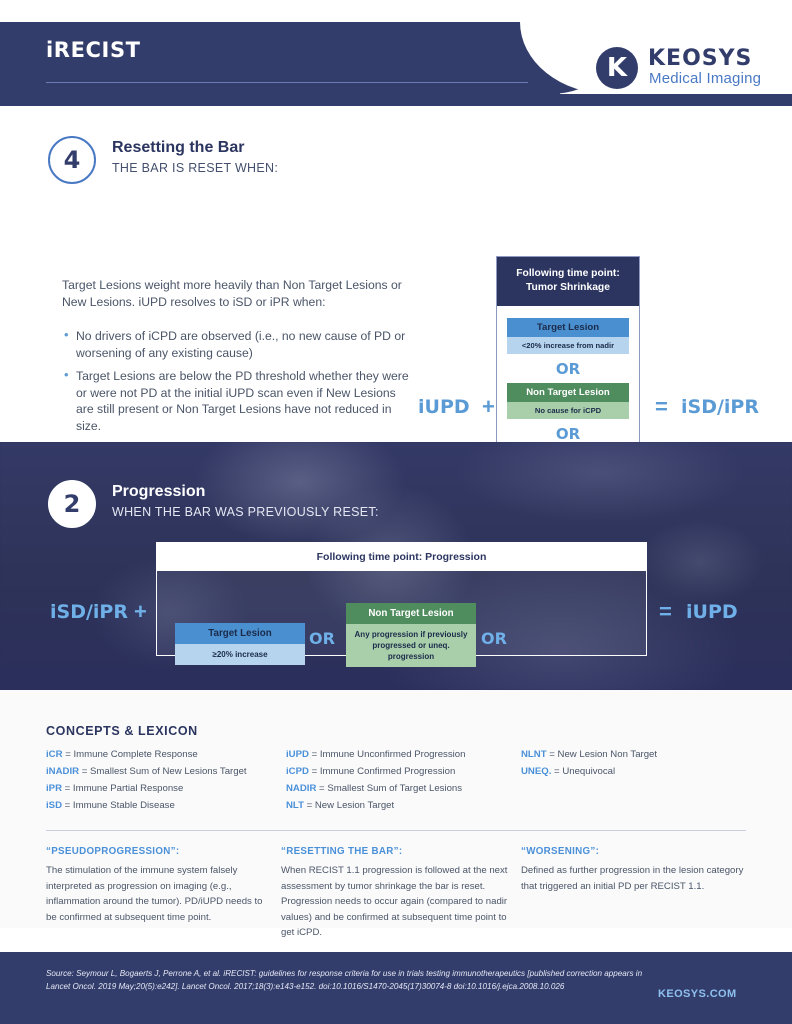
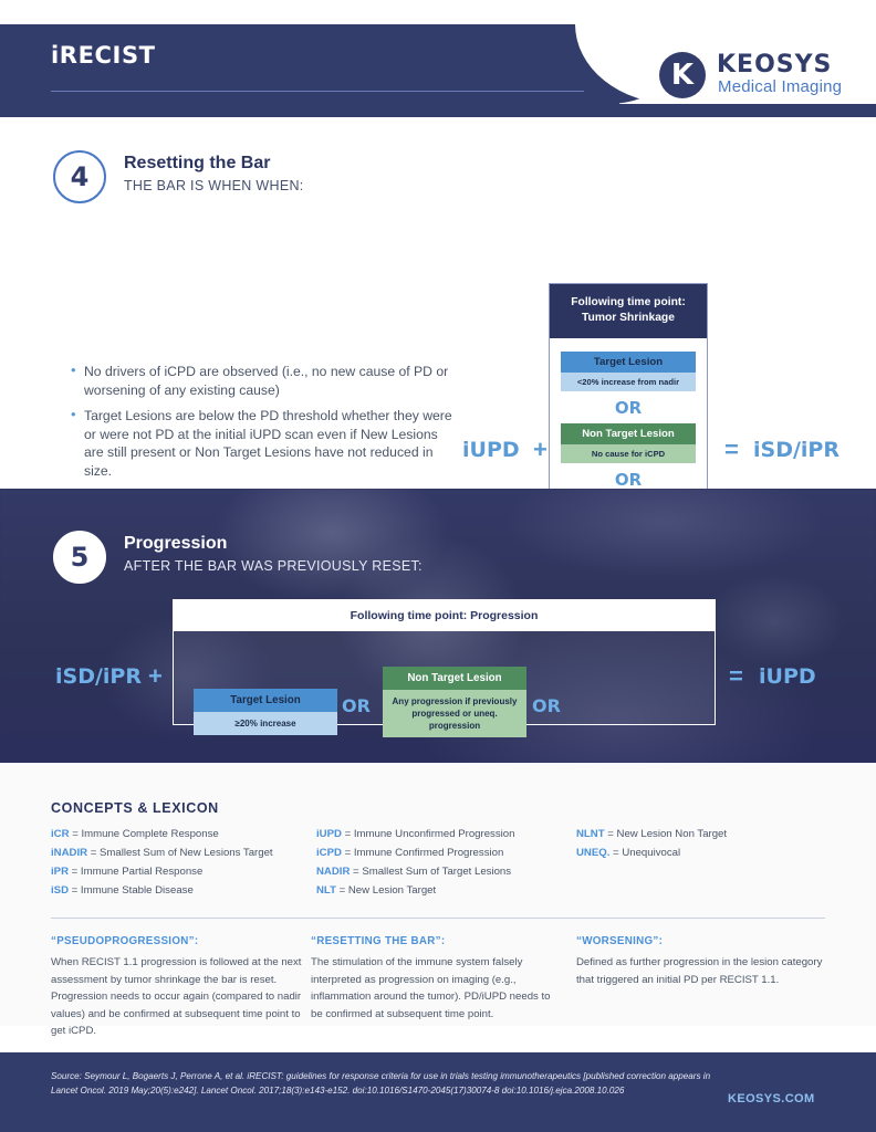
  iRECIST
  K
  KEOSYS
  Medical Imaging
  4
  Resetting the Bar
- THE BAR IS RESET WHEN:
+ THE BAR IS WHEN WHEN:
- Target Lesions weight more heavily than Non Target Lesions or New Lesions. iUPD resolves to iSD or iPR when:
  No drivers of iCPD are observed (i.e., no new cause of PD or worsening of any existing cause)
  Target Lesions are below the PD threshold whether they were or were not PD at the initial iUPD scan even if New Lesions are still present or Non Target Lesions have not reduced in size.
  iUPD
  +
  Following time point:
  Tumor Shrinkage
  Target Lesion
  <20% increase from nadir
  OR
  Non Target Lesion
  No cause for iCPD
  OR
  =
  iSD/iPR
- 2
+ 5
  Progression
- WHEN THE BAR WAS PREVIOUSLY RESET:
+ AFTER THE BAR WAS PREVIOUSLY RESET:
  iSD/iPR
  +
  Following time point: Progression
  Target Lesion
  ≥20% increase
  OR
  Non Target Lesion
  Any progression if previously progressed or uneq. progression
  OR
  =
  iUPD
  CONCEPTS & LEXICON
  iCR = Immune Complete Response
  iNADIR = Smallest Sum of New Lesions Target
  iPR = Immune Partial Response
  iSD = Immune Stable Disease
  iUPD = Immune Unconfirmed Progression
  iCPD = Immune Confirmed Progression
  NADIR = Smallest Sum of Target Lesions
  NLT = New Lesion Target
  NLNT = New Lesion Non Target
  UNEQ. = Unequivocal
  “PSEUDOPROGRESSION”:
- The stimulation of the immune system falsely interpreted as progression on imaging (e.g., inflammation around the tumor). PD/iUPD needs to be confirmed at subsequent time point.
+ When RECIST 1.1 progression is followed at the next assessment by tumor shrinkage the bar is reset. Progression needs to occur again (compared to nadir values) and be confirmed at subsequent time point to get iCPD.
  “RESETTING THE BAR”:
- When RECIST 1.1 progression is followed at the next assessment by tumor shrinkage the bar is reset. Progression needs to occur again (compared to nadir values) and be confirmed at subsequent time point to get iCPD.
+ The stimulation of the immune system falsely interpreted as progression on imaging (e.g., inflammation around the tumor). PD/iUPD needs to be confirmed at subsequent time point.
  “WORSENING”:
  Defined as further progression in the lesion category that triggered an initial PD per RECIST 1.1.
  Source: Seymour L, Bogaerts J, Perrone A, et al. iRECIST: guidelines for response criteria for use in trials testing immunotherapeutics [published correction appears in Lancet Oncol. 2019 May;20(5):e242]. Lancet Oncol. 2017;18(3):e143-e152. doi:10.1016/S1470-2045(17)30074-8 doi:10.1016/j.ejca.2008.10.026
  KEOSYS.COM
